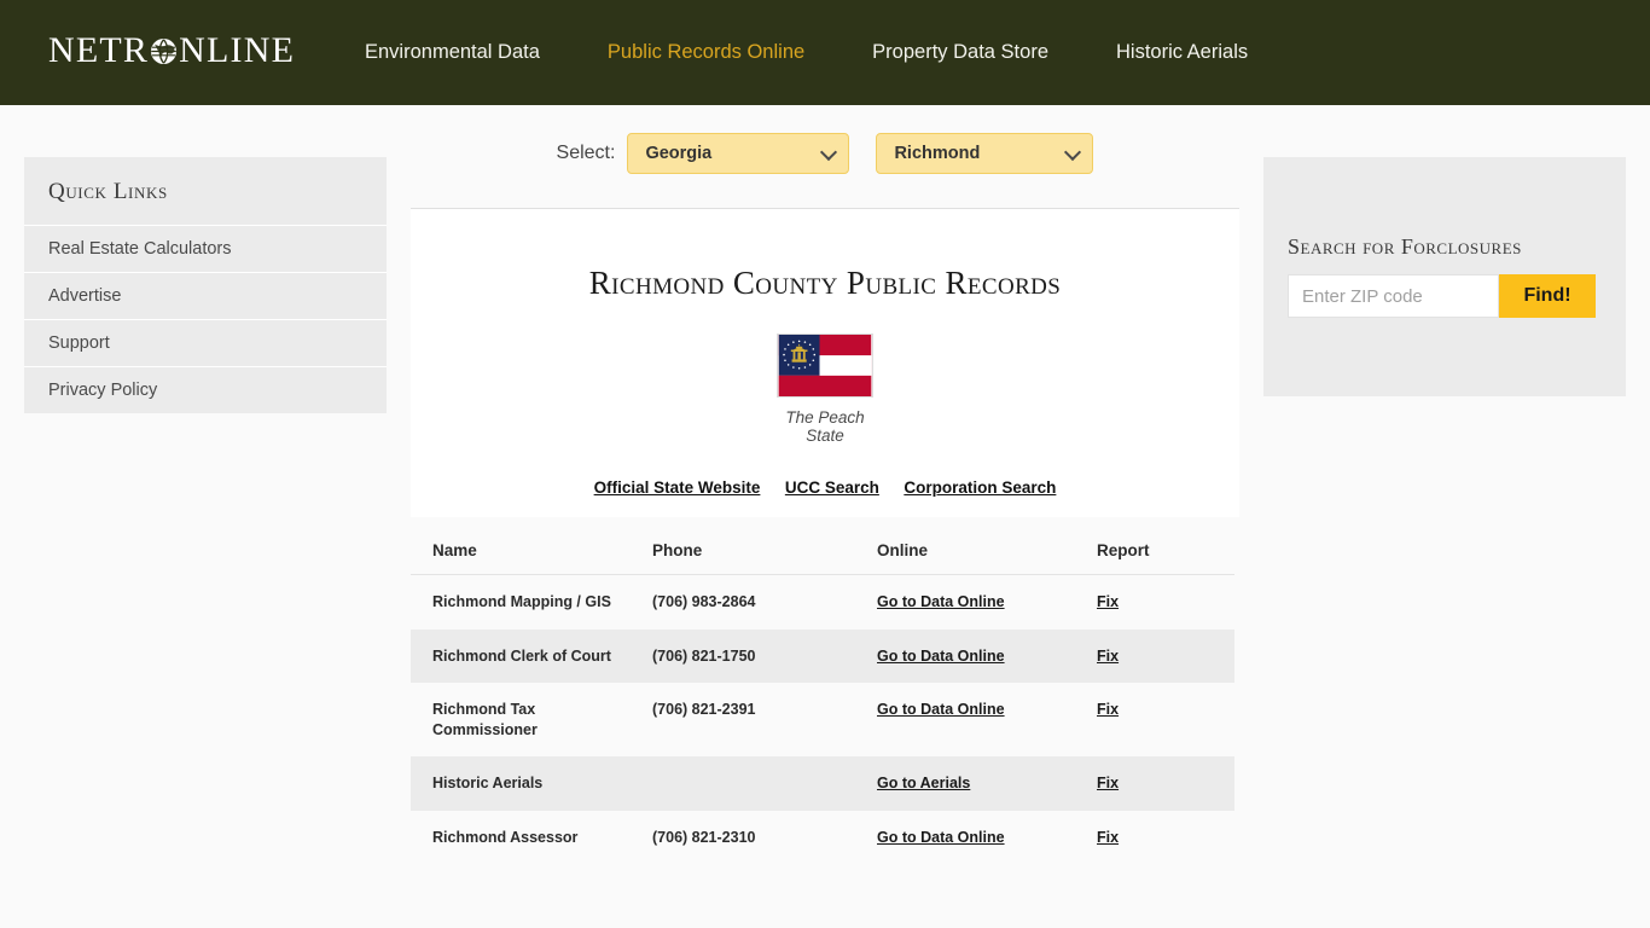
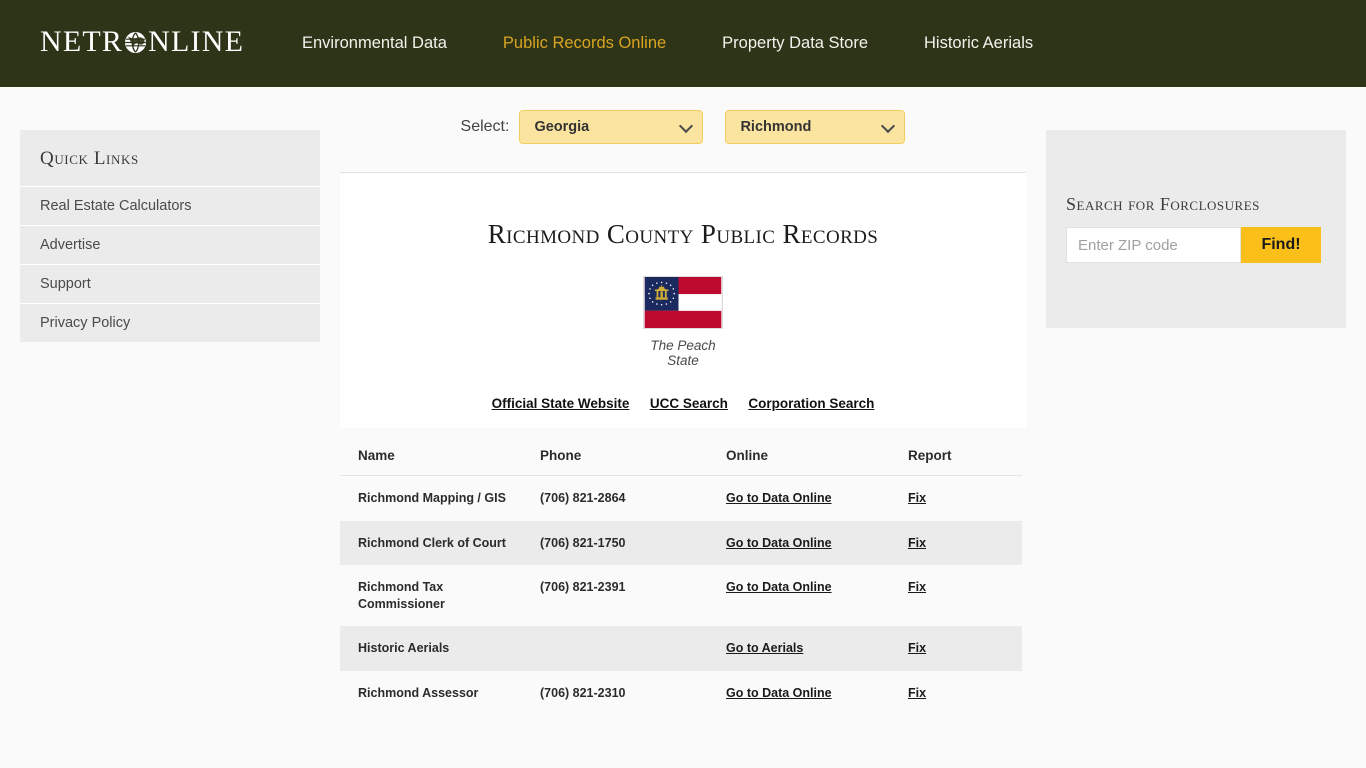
  NETR
  NLINE
  Environmental Data
  Public Records Online
  Property Data Store
  Historic Aerials
  Select:
  Georgia
  Richmond
  Quick Links
  Real Estate Calculators
  Advertise
  Support
  Privacy Policy
  Search for Forclosures
  Enter ZIP code
  Find!
  Richmond County Public Records
  The Peach State
  Official State Website UCC Search Corporation Search
  Name	Phone	Online	Report
- Richmond Mapping / GIS	(706) 983-2864	Go to Data Online	Fix
+ Richmond Mapping / GIS	(706) 821-2864	Go to Data Online	Fix
  Richmond Clerk of Court	(706) 821-1750	Go to Data Online	Fix
  Richmond Tax Commissioner	(706) 821-2391	Go to Data Online	Fix
  Historic Aerials		Go to Aerials	Fix
  Richmond Assessor	(706) 821-2310	Go to Data Online	Fix
